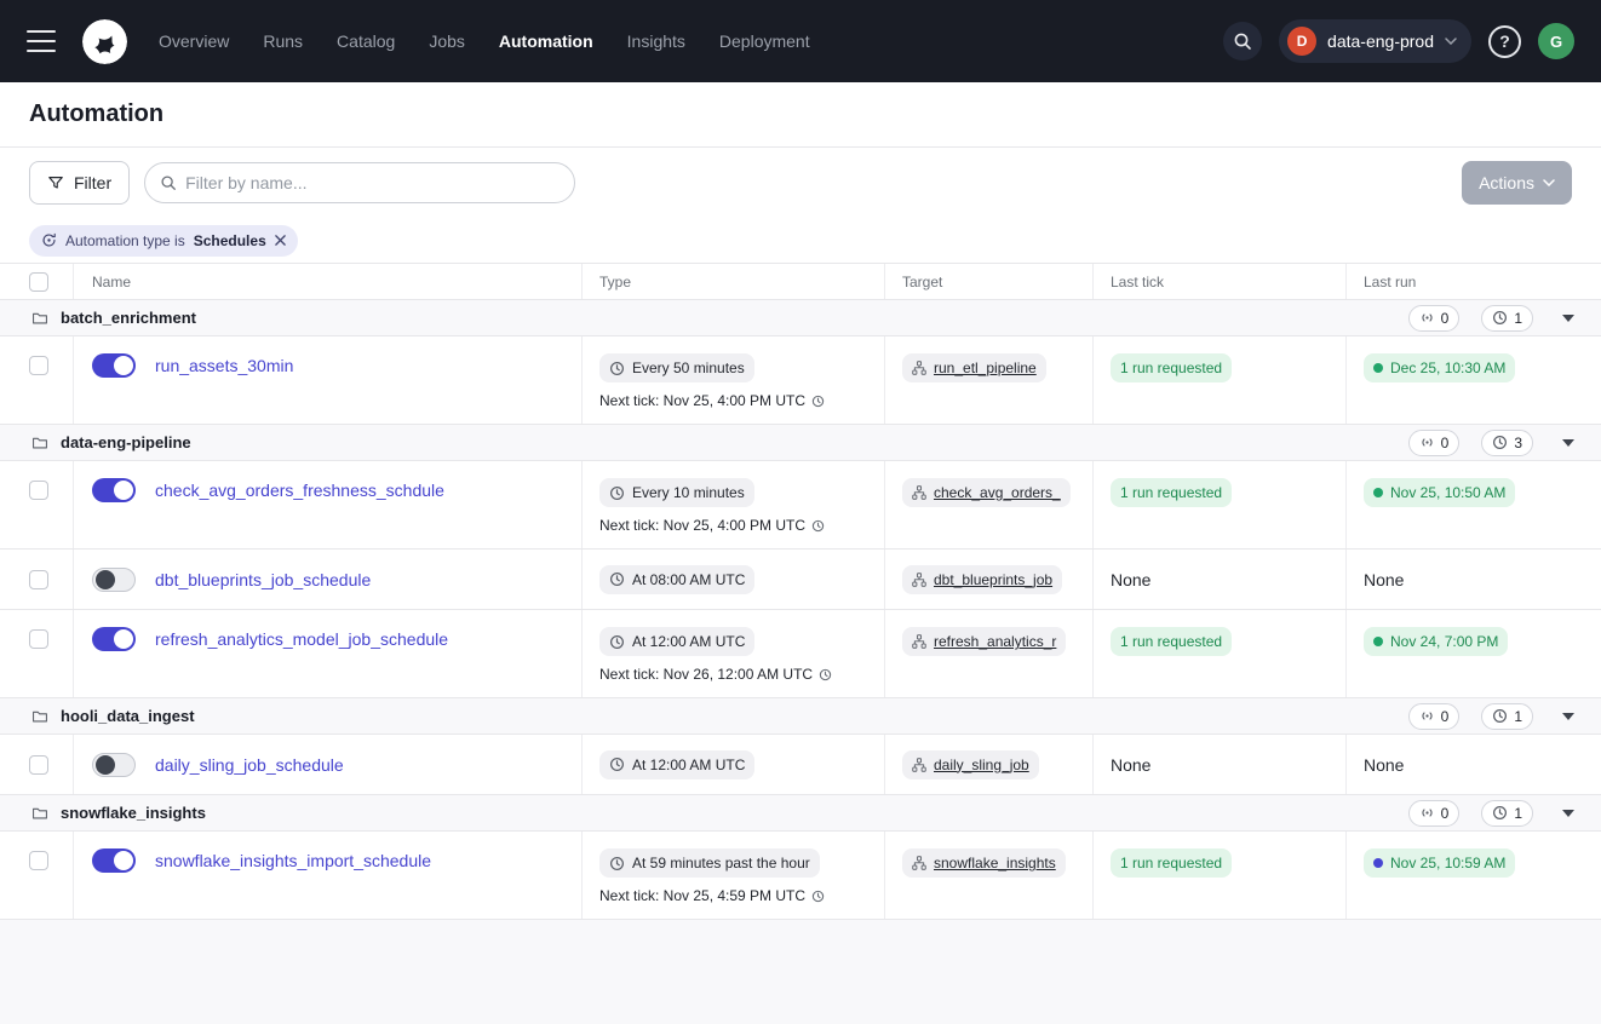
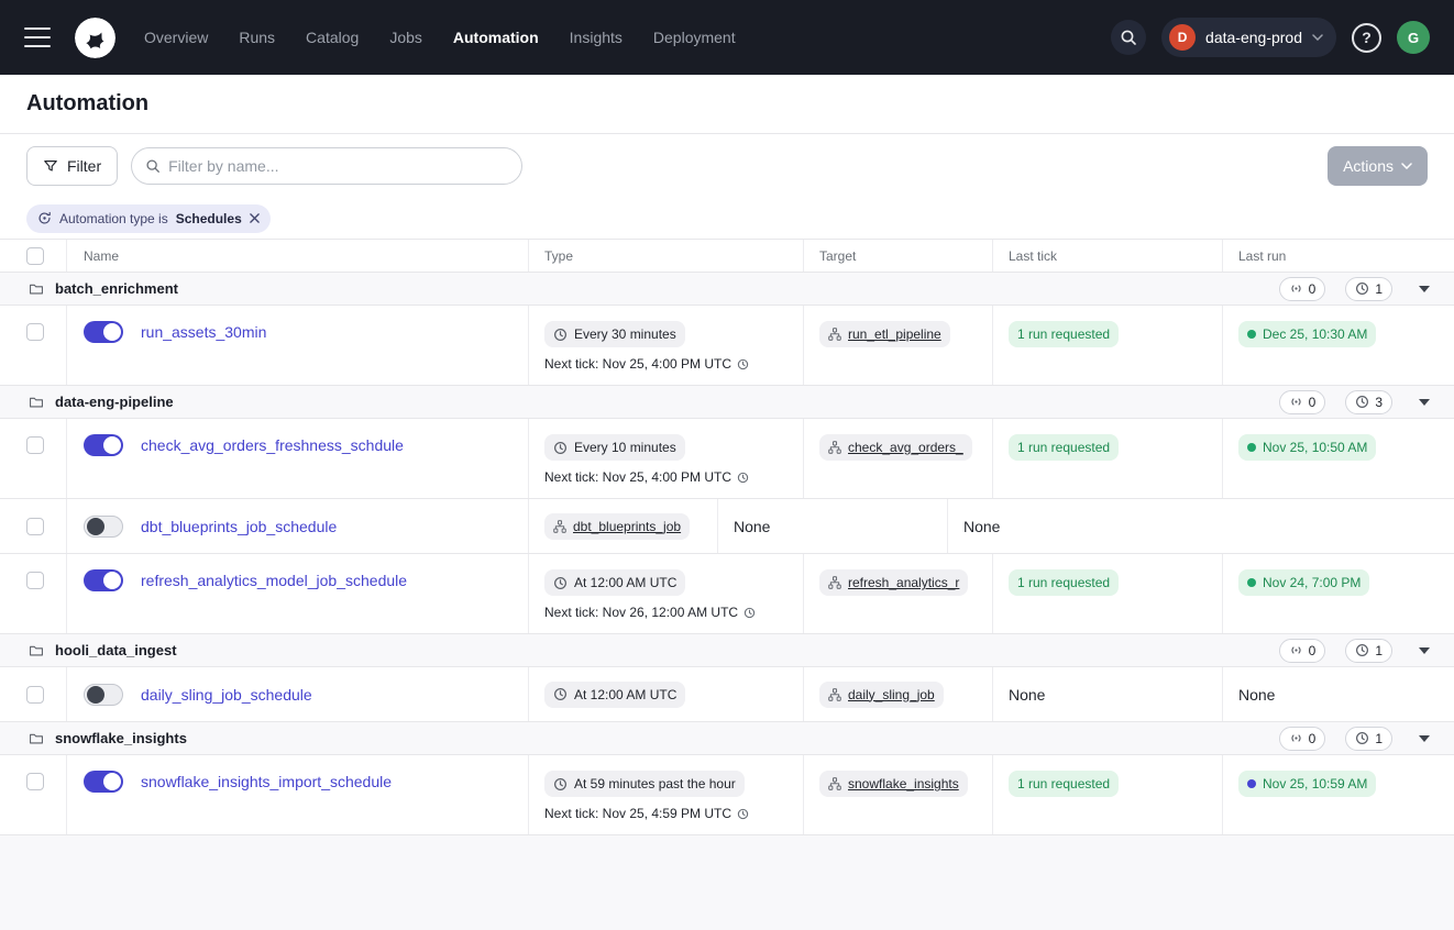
  Overview
  Runs
  Catalog
  Jobs
  Automation
  Insights
  Deployment
  D
  data-eng-prod
  ?
  G
  Automation
  Filter
  Filter by name...
  Actions
  Automation type is
  Schedules
  Name
  Type
  Target
  Last tick
  Last run
  batch_enrichment
  0
  1
  run_assets_30min
- Every 50 minutes
+ Every 30 minutes
  Next tick: Nov 25, 4:00 PM UTC
  run_etl_pipeline
  1 run requested
  Dec 25, 10:30 AM
  data-eng-pipeline
  0
  3
  check_avg_orders_freshness_schdule
  Every 10 minutes
  Next tick: Nov 25, 4:00 PM UTC
  check_avg_orders_
  1 run requested
  Nov 25, 10:50 AM
  dbt_blueprints_job_schedule
- At 08:00 AM UTC
  dbt_blueprints_job
  None
  None
  refresh_analytics_model_job_schedule
  At 12:00 AM UTC
  Next tick: Nov 26, 12:00 AM UTC
  refresh_analytics_r
  1 run requested
  Nov 24, 7:00 PM
  hooli_data_ingest
  0
  1
  daily_sling_job_schedule
  At 12:00 AM UTC
  daily_sling_job
  None
  None
  snowflake_insights
  0
  1
  snowflake_insights_import_schedule
  At 59 minutes past the hour
  Next tick: Nov 25, 4:59 PM UTC
  snowflake_insights
  1 run requested
  Nov 25, 10:59 AM
